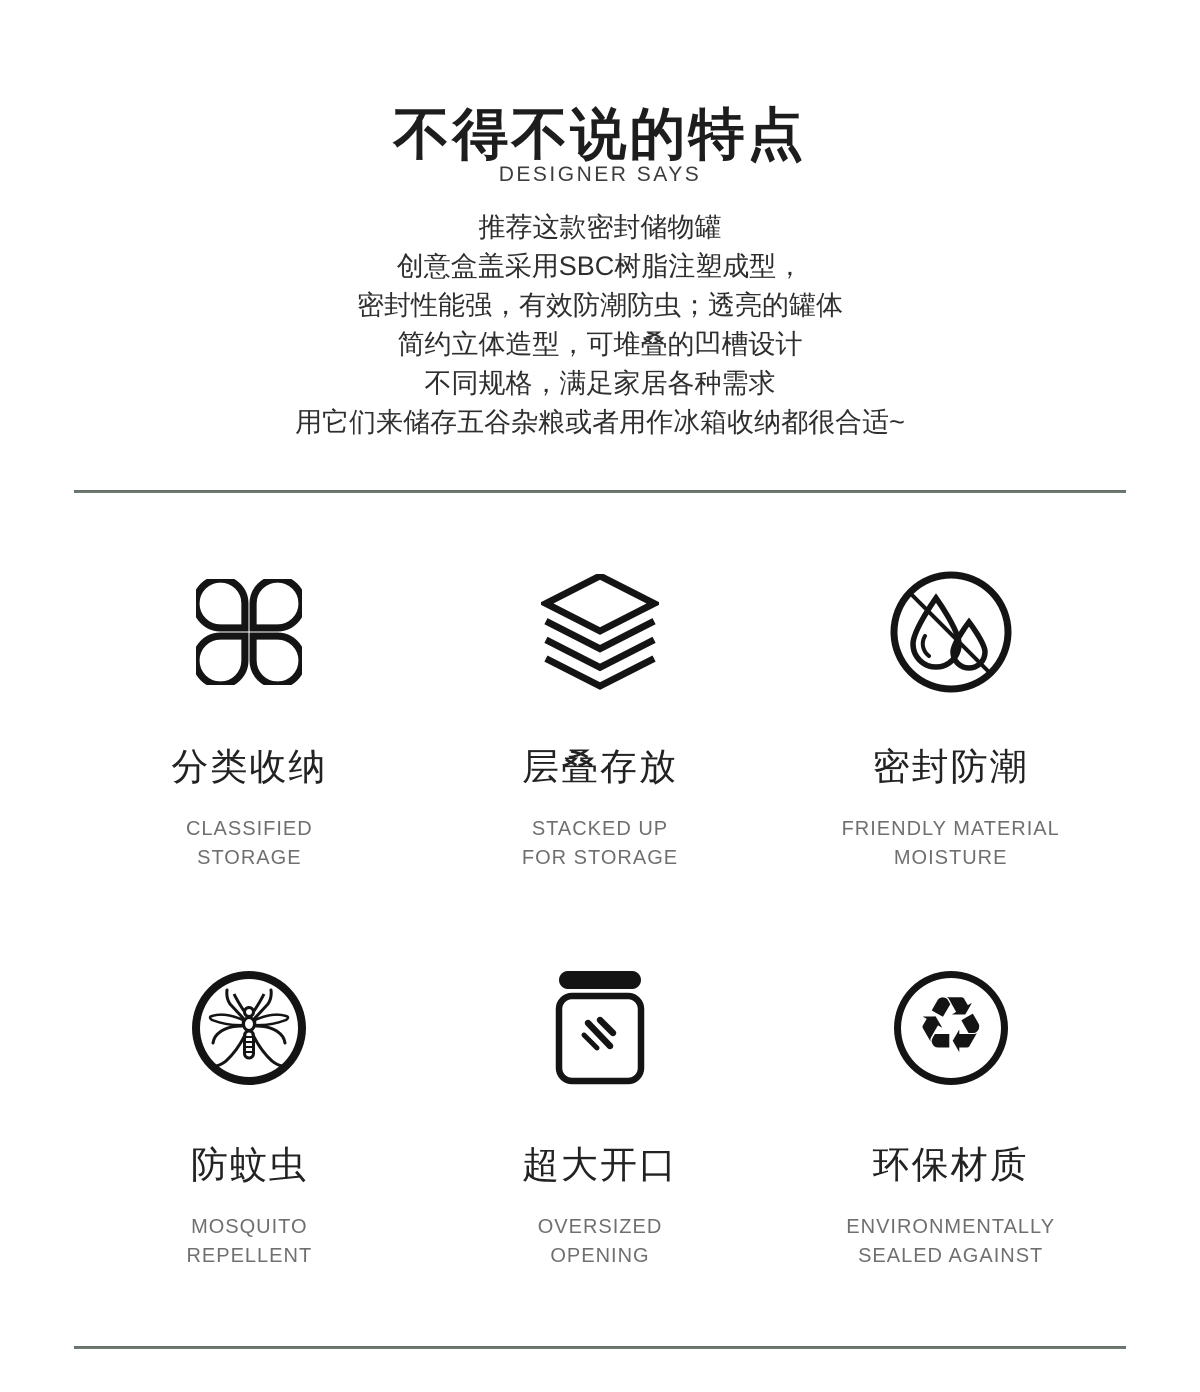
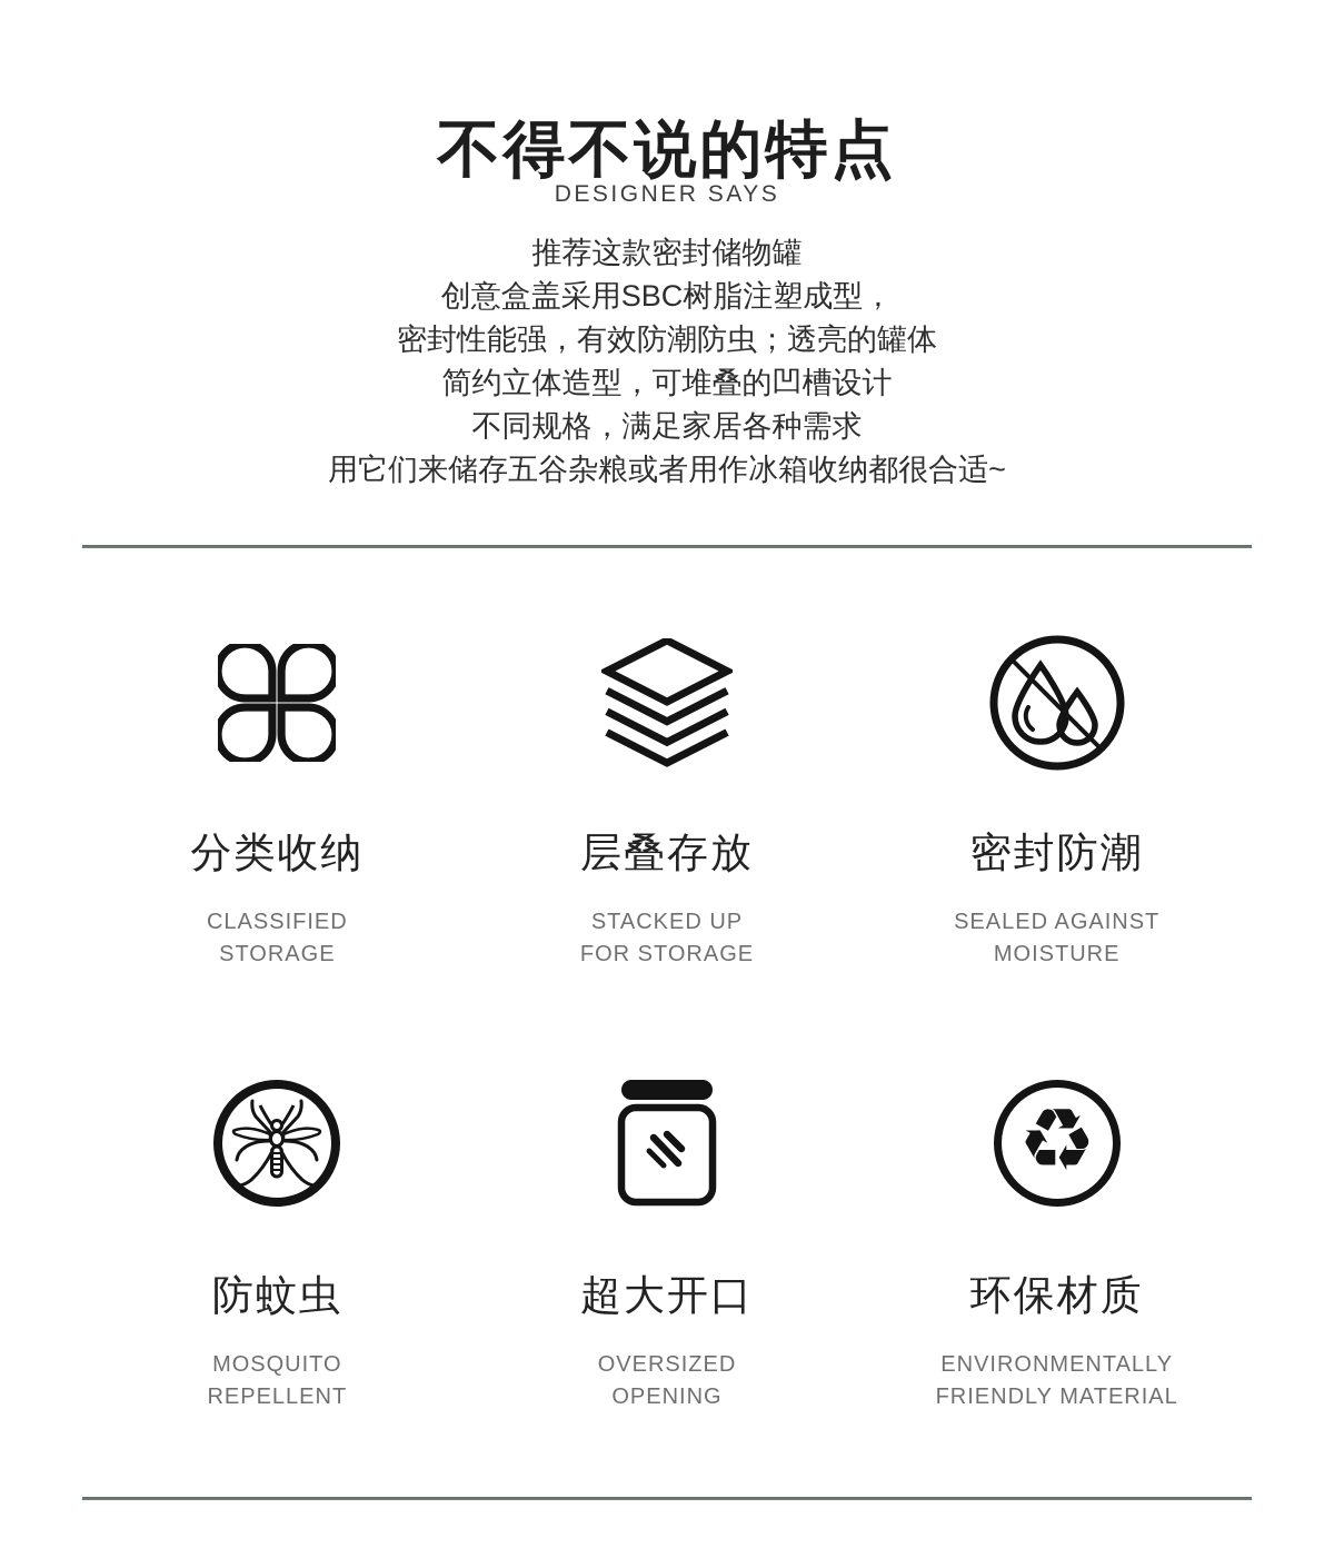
  不得不说的特点
  DESIGNER SAYS
  推荐这款密封储物罐
  创意盒盖采用SBC树脂注塑成型，
  密封性能强，有效防潮防虫；透亮的罐体
  简约立体造型，可堆叠的凹槽设计
  不同规格，满足家居各种需求
  用它们来储存五谷杂粮或者用作冰箱收纳都很合适~
  分类收纳
  CLASSIFIED
  STORAGE
  层叠存放
  STACKED UP
  FOR STORAGE
  密封防潮
- FRIENDLY MATERIAL
+ SEALED AGAINST
  MOISTURE
  防蚊虫
  MOSQUITO
  REPELLENT
  超大开口
  OVERSIZED
  OPENING
  ♻
  环保材质
  ENVIRONMENTALLY
- SEALED AGAINST
+ FRIENDLY MATERIAL
